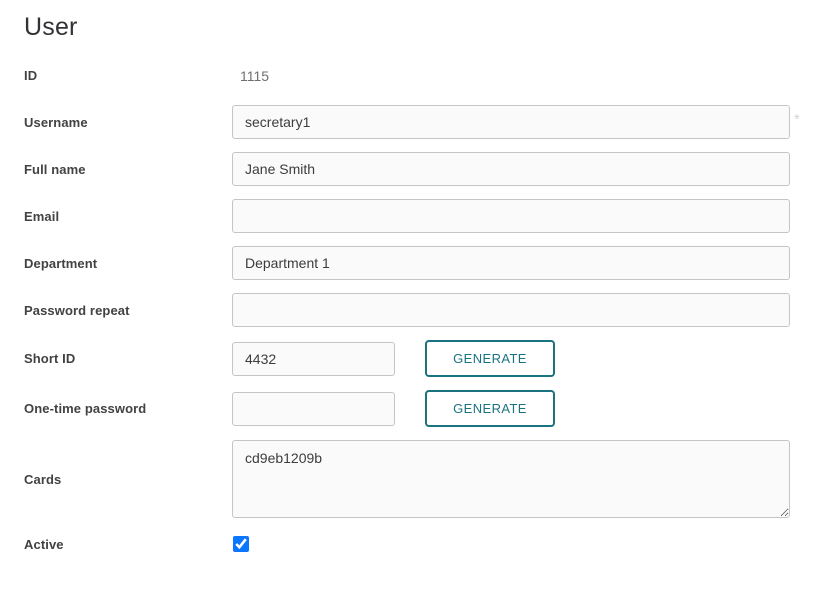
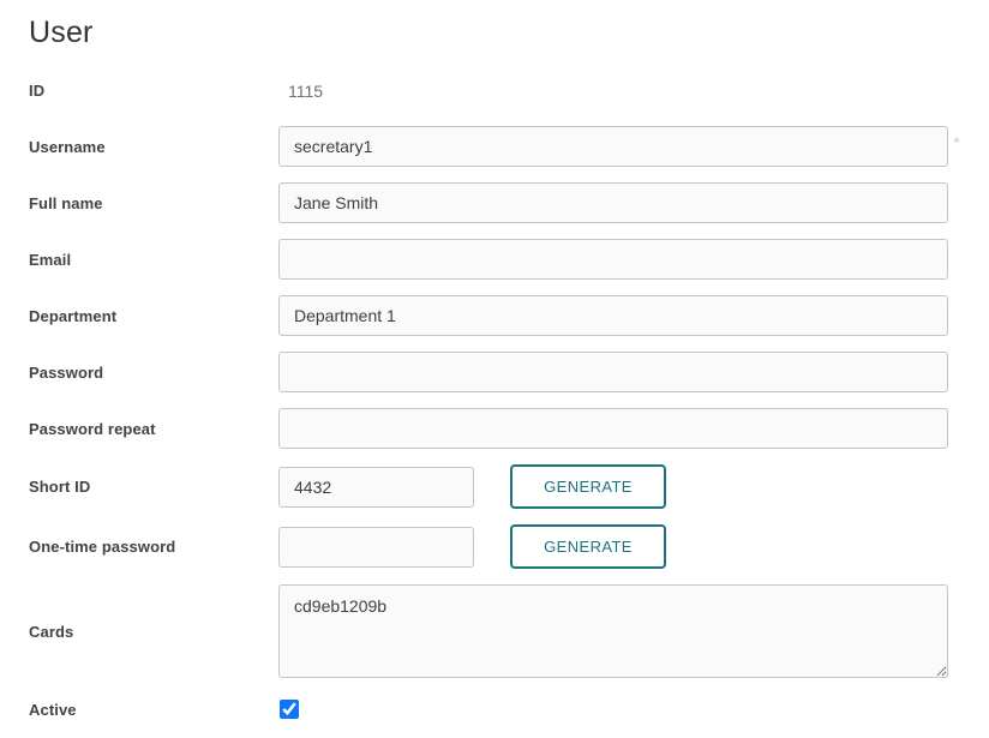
  User
  ID
  1115
  Username
  secretary1
  *
  Full name
  Jane Smith
  Email
  Department
  Department 1
+ Password
  Password repeat
  Short ID
  4432
  GENERATE
  One-time password
  GENERATE
  Cards
  cd9eb1209b
  Active
